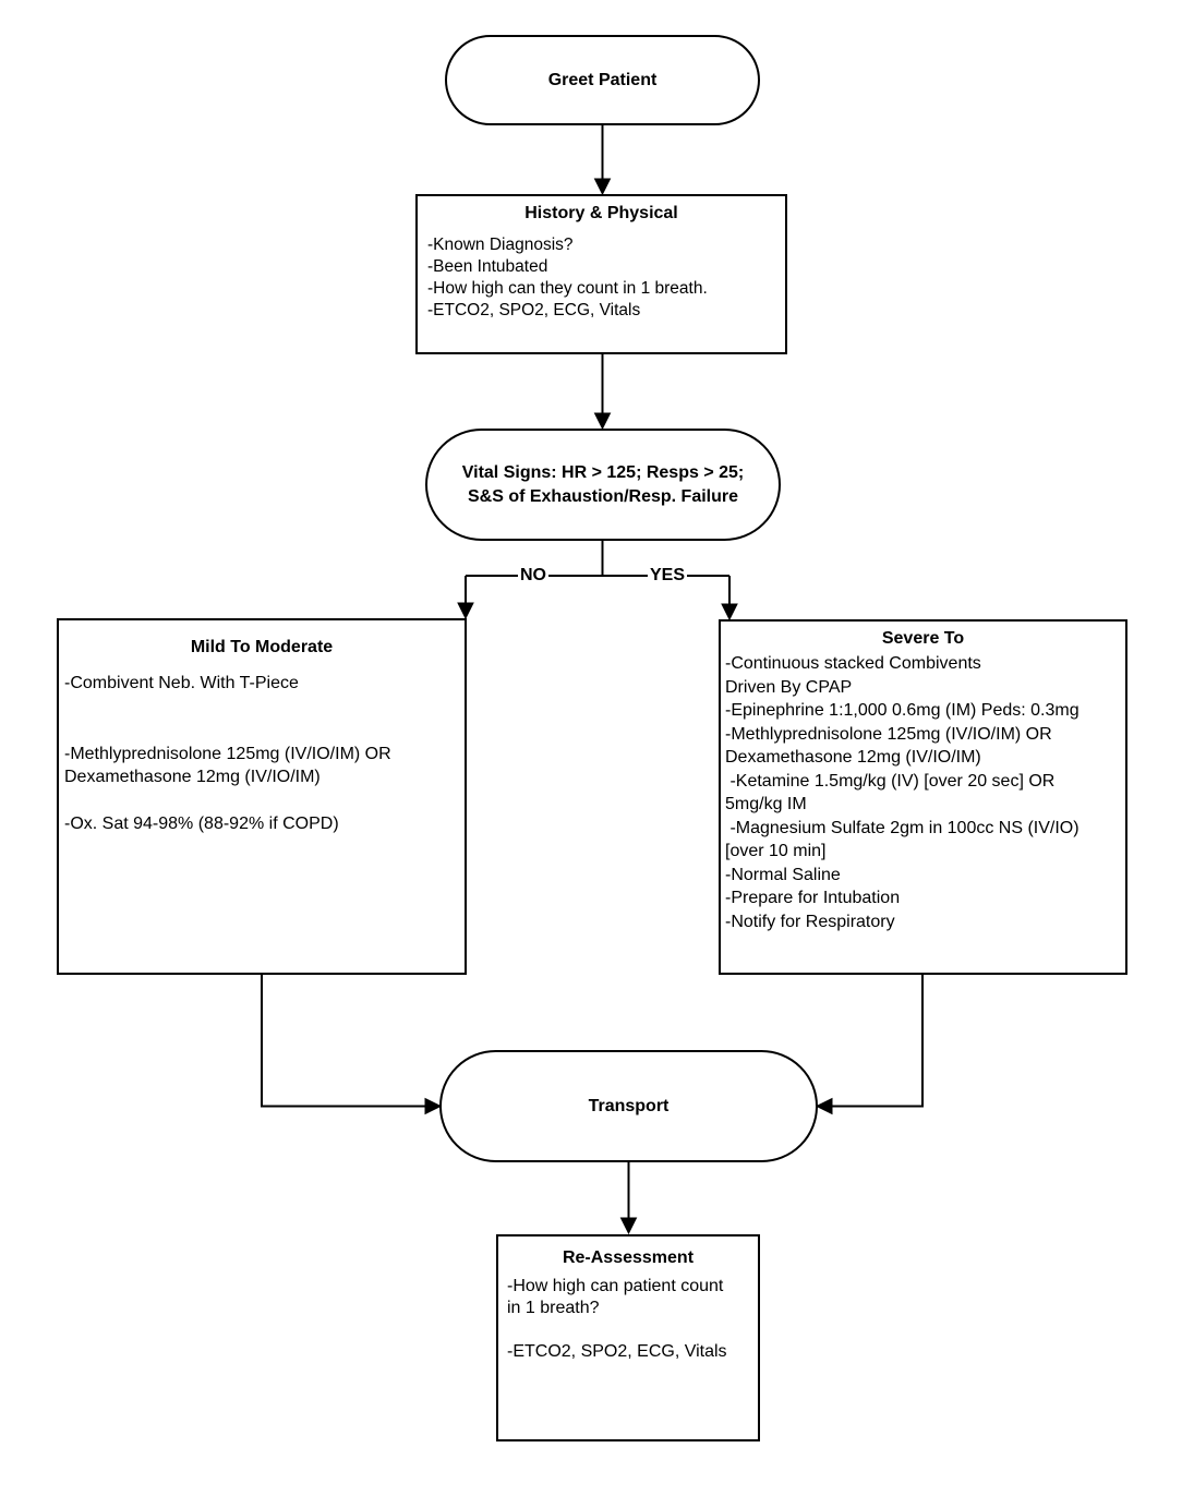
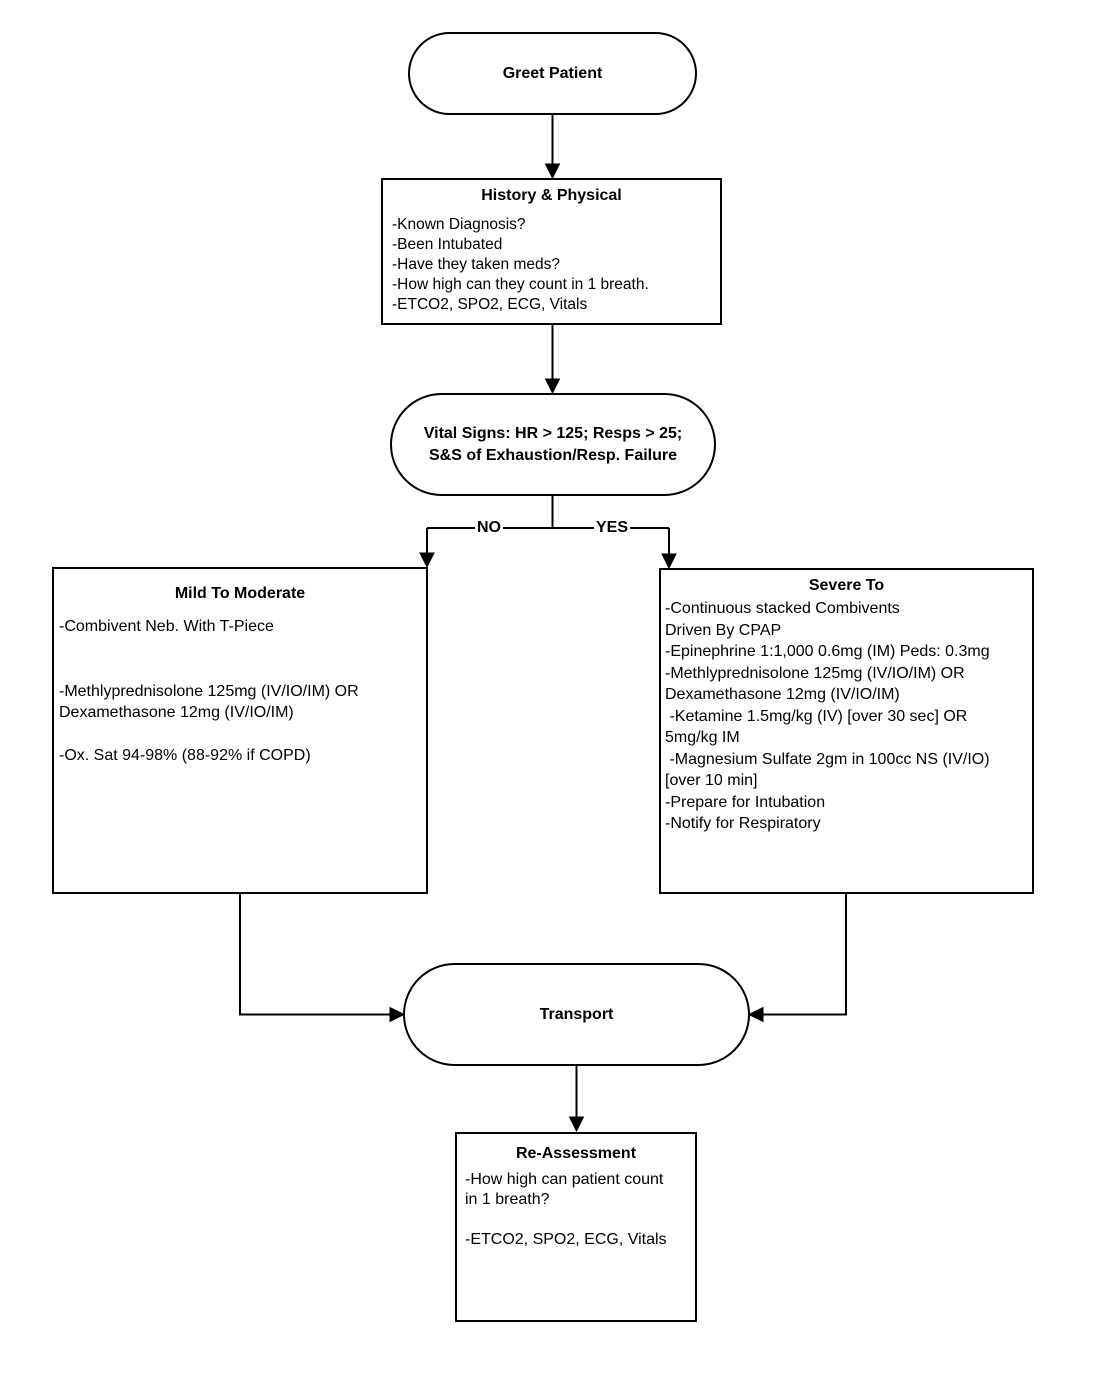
  Greet Patient
  History & Physical
  -Known Diagnosis?
  -Been Intubated
+ -Have they taken meds?
  -How high can they count in 1 breath.
  -ETCO2, SPO2, ECG, Vitals
  Vital Signs: HR > 125; Resps > 25;
  S&S of Exhaustion/Resp. Failure
  NO
  YES
  Mild To Moderate
  -Combivent Neb. With T-Piece
  -Methlyprednisolone 125mg (IV/IO/IM) OR
  Dexamethasone 12mg (IV/IO/IM)
  -Ox. Sat 94-98% (88-92% if COPD)
  Severe To
  -Continuous stacked Combivents
  Driven By CPAP
  -Epinephrine 1:1,000 0.6mg (IM) Peds: 0.3mg
  -Methlyprednisolone 125mg (IV/IO/IM) OR
  Dexamethasone 12mg (IV/IO/IM)
- -Ketamine 1.5mg/kg (IV) [over 20 sec] OR
+ -Ketamine 1.5mg/kg (IV) [over 30 sec] OR
  5mg/kg IM
  -Magnesium Sulfate 2gm in 100cc NS (IV/IO)
  [over 10 min]
- -Normal Saline
  -Prepare for Intubation
  -Notify for Respiratory
  Transport
  Re-Assessment
  -How high can patient count
  in 1 breath?
  -ETCO2, SPO2, ECG, Vitals
